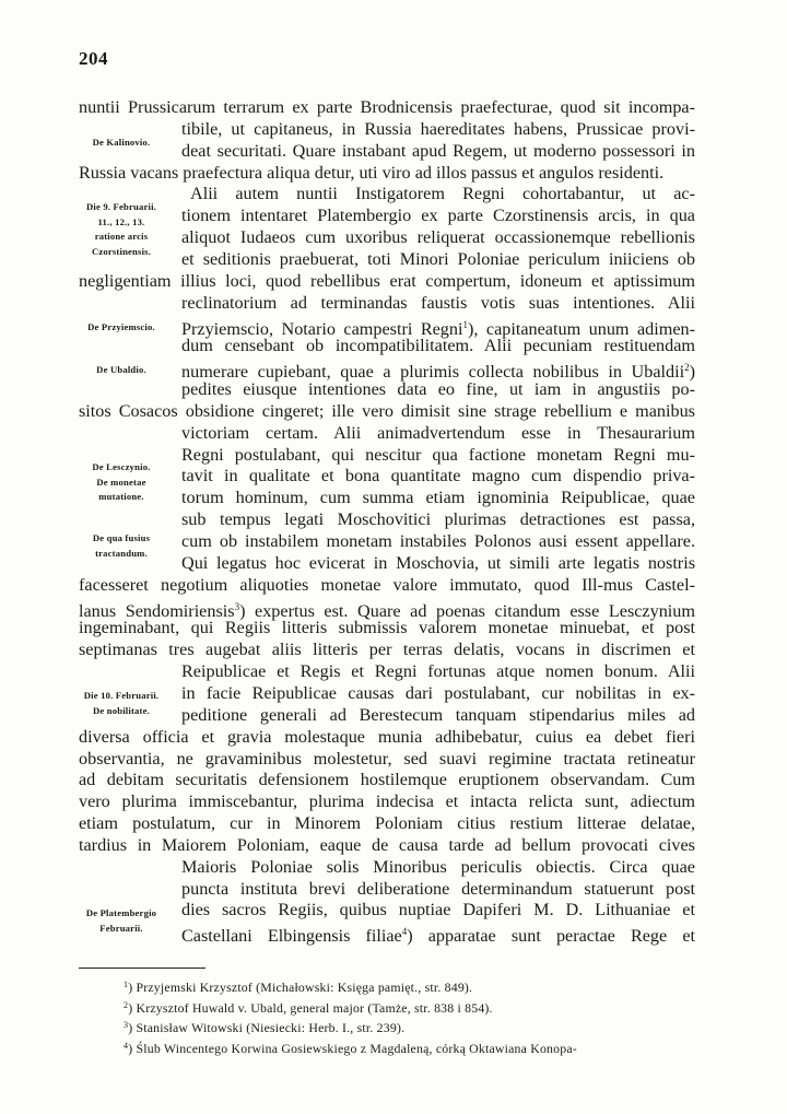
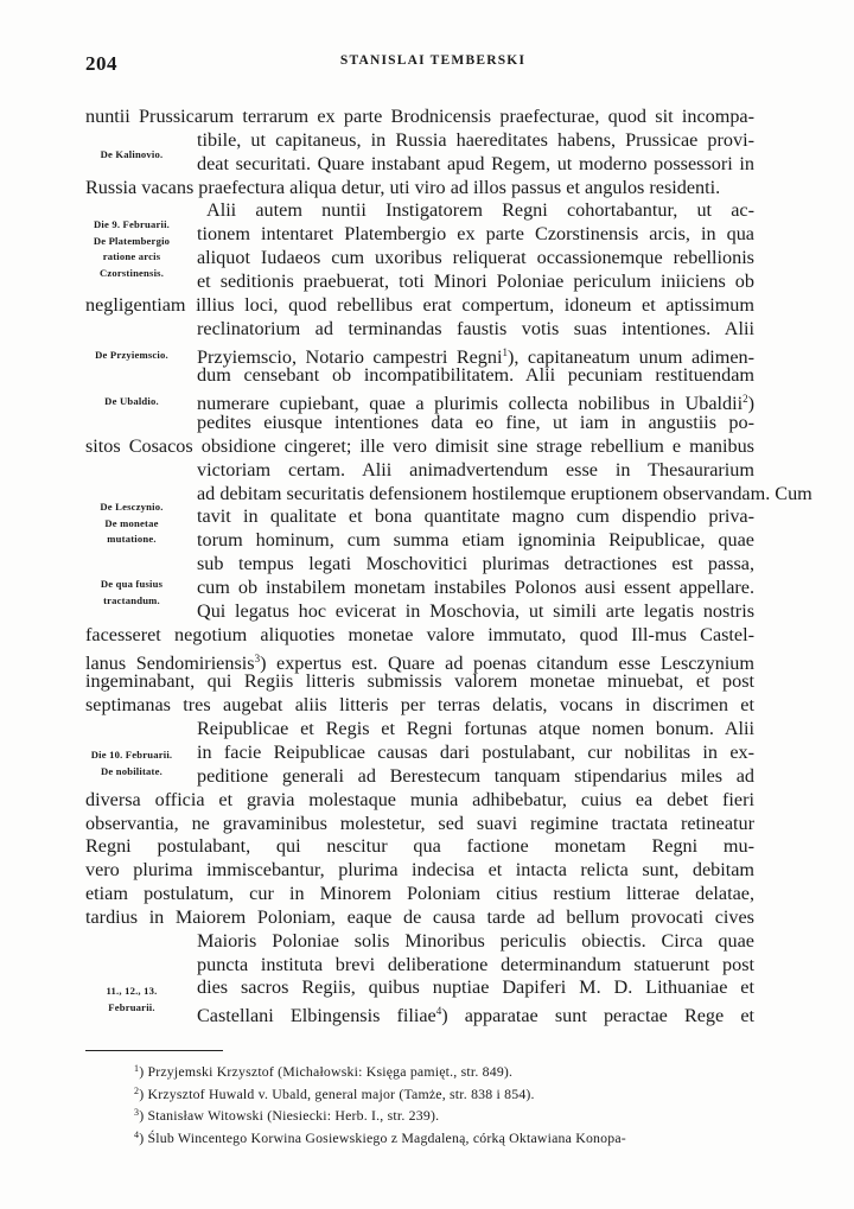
  204
+ STANISLAI TEMBERSKI
  nuntii Prussicarum terrarum ex parte Brodnicensis praefecturae, quod sit incompa-
  tibile, ut capitaneus, in Russia haereditates habens, Prussicae provi-
  deat securitati. Quare instabant apud Regem, ut moderno possessori in
  Russia vacans praefectura aliqua detur, uti viro ad illos passus et angulos residenti.
  Alii autem nuntii Instigatorem Regni cohortabantur, ut ac-
  tionem intentaret Platembergio ex parte Czorstinensis arcis, in qua
  aliquot Iudaeos cum uxoribus reliquerat occassionemque rebellionis
  et seditionis praebuerat, toti Minori Poloniae periculum iniiciens ob
  negligentiam illius loci, quod rebellibus erat compertum, idoneum et aptissimum
  reclinatorium ad terminandas faustis votis suas intentiones. Alii
  Przyiemscio, Notario campestri Regni1), capitaneatum unum adimen-
  dum censebant ob incompatibilitatem. Alii pecuniam restituendam
  numerare cupiebant, quae a plurimis collecta nobilibus in Ubaldii2)
  pedites eiusque intentiones data eo fine, ut iam in angustiis po-
  sitos Cosacos obsidione cingeret; ille vero dimisit sine strage rebellium e manibus
  victoriam certam. Alii animadvertendum esse in Thesaurarium
- Regni postulabant, qui nescitur qua factione monetam Regni mu-
+ ad debitam securitatis defensionem hostilemque eruptionem observandam. Cum
  tavit in qualitate et bona quantitate magno cum dispendio priva-
  torum hominum, cum summa etiam ignominia Reipublicae, quae
  sub tempus legati Moschovitici plurimas detractiones est passa,
  cum ob instabilem monetam instabiles Polonos ausi essent appellare.
  Qui legatus hoc evicerat in Moschovia, ut simili arte legatis nostris
  facesseret negotium aliquoties monetae valore immutato, quod Ill-mus Castel-
  lanus Sendomiriensis3) expertus est. Quare ad poenas citandum esse Lesczynium
  ingeminabant, qui Regiis litteris submissis valorem monetae minuebat, et post
  septimanas tres augebat aliis litteris per terras delatis, vocans in discrimen et
  Reipublicae et Regis et Regni fortunas atque nomen bonum. Alii
  in facie Reipublicae causas dari postulabant, cur nobilitas in ex-
  peditione generali ad Berestecum tanquam stipendarius miles ad
  diversa officia et gravia molestaque munia adhibebatur, cuius ea debet fieri
  observantia, ne gravaminibus molestetur, sed suavi regimine tractata retineatur
- ad debitam securitatis defensionem hostilemque eruptionem observandam. Cum
+ Regni postulabant, qui nescitur qua factione monetam Regni mu-
- vero plurima immiscebantur, plurima indecisa et intacta relicta sunt, adiectum
+ vero plurima immiscebantur, plurima indecisa et intacta relicta sunt, debitam
  etiam postulatum, cur in Minorem Poloniam citius restium litterae delatae,
  tardius in Maiorem Poloniam, eaque de causa tarde ad bellum provocati cives
  Maioris Poloniae solis Minoribus periculis obiectis. Circa quae
  puncta instituta brevi deliberatione determinandum statuerunt post
  dies sacros Regiis, quibus nuptiae Dapiferi M. D. Lithuaniae et
  Castellani Elbingensis filiae4) apparatae sunt peractae Rege et
  De Kalinovio.
  Die 9. Februarii.
- 11., 12., 13.
+ De Platembergio
  ratione arcis
  Czorstinensis.
  De Przyiemscio.
  De Ubaldio.
  De Lesczynio.
  De monetae
  mutatione.
  De qua fusius
  tractandum.
  Die 10. Februarii.
  De nobilitate.
- De Platembergio
+ 11., 12., 13.
  Februarii.
  1) Przyjemski Krzysztof (Michałowski: Księga pamięt., str. 849).
  2) Krzysztof Huwald v. Ubald, general major (Tamże, str. 838 i 854).
  3) Stanisław Witowski (Niesiecki: Herb. I., str. 239).
  4) Ślub Wincentego Korwina Gosiewskiego z Magdaleną, córką Oktawiana Konopa-
